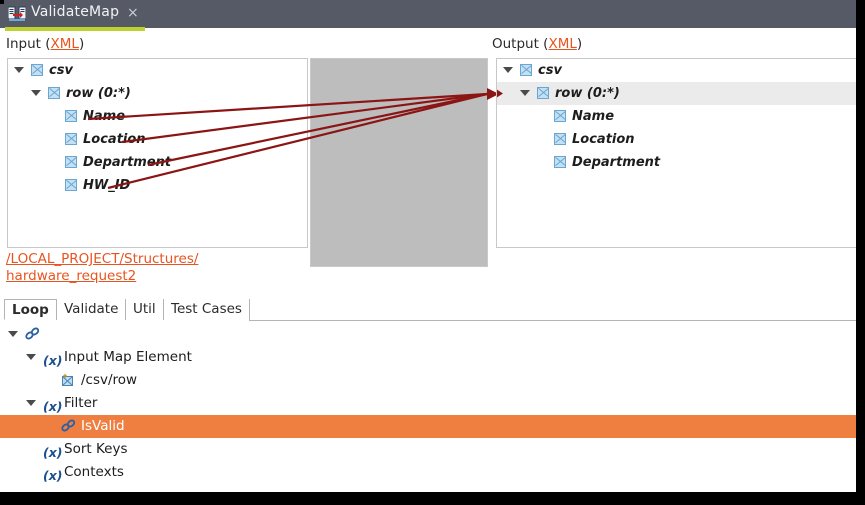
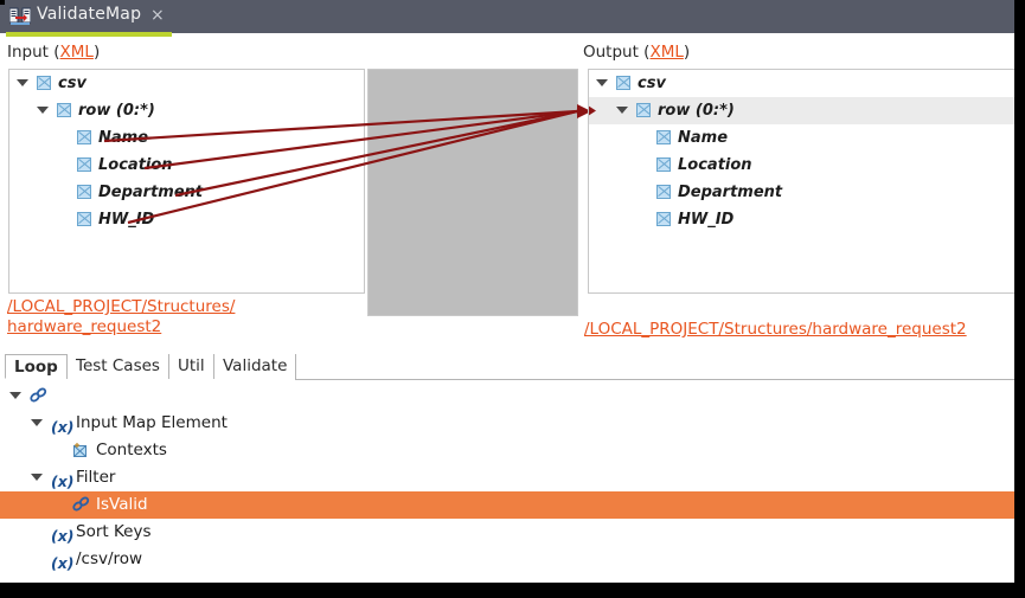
  ValidateMap
  ×
  Input (XML)
  Output (XML)
  csv
  row (0:*)
  Nam
  Locatio
  Departmet
  HW_D
  csv
  row (0:*)
  Name
  Location
  Department
+ HW_ID
  /LOCAL_PROJECT/Structures/
  hardware_request2
+ /LOCAL_PROJECT/Structures/hardware_request2
  Loop
- Validate
+ Test Cases
  Util
- Test Cases
+ Validate
  (x)
  Input Map Element
- /csv/row
+ Contexts
  (x)
  Filter
  IsValid
  (x)
  Sort Keys
  (x)
- Contexts
+ /csv/row
